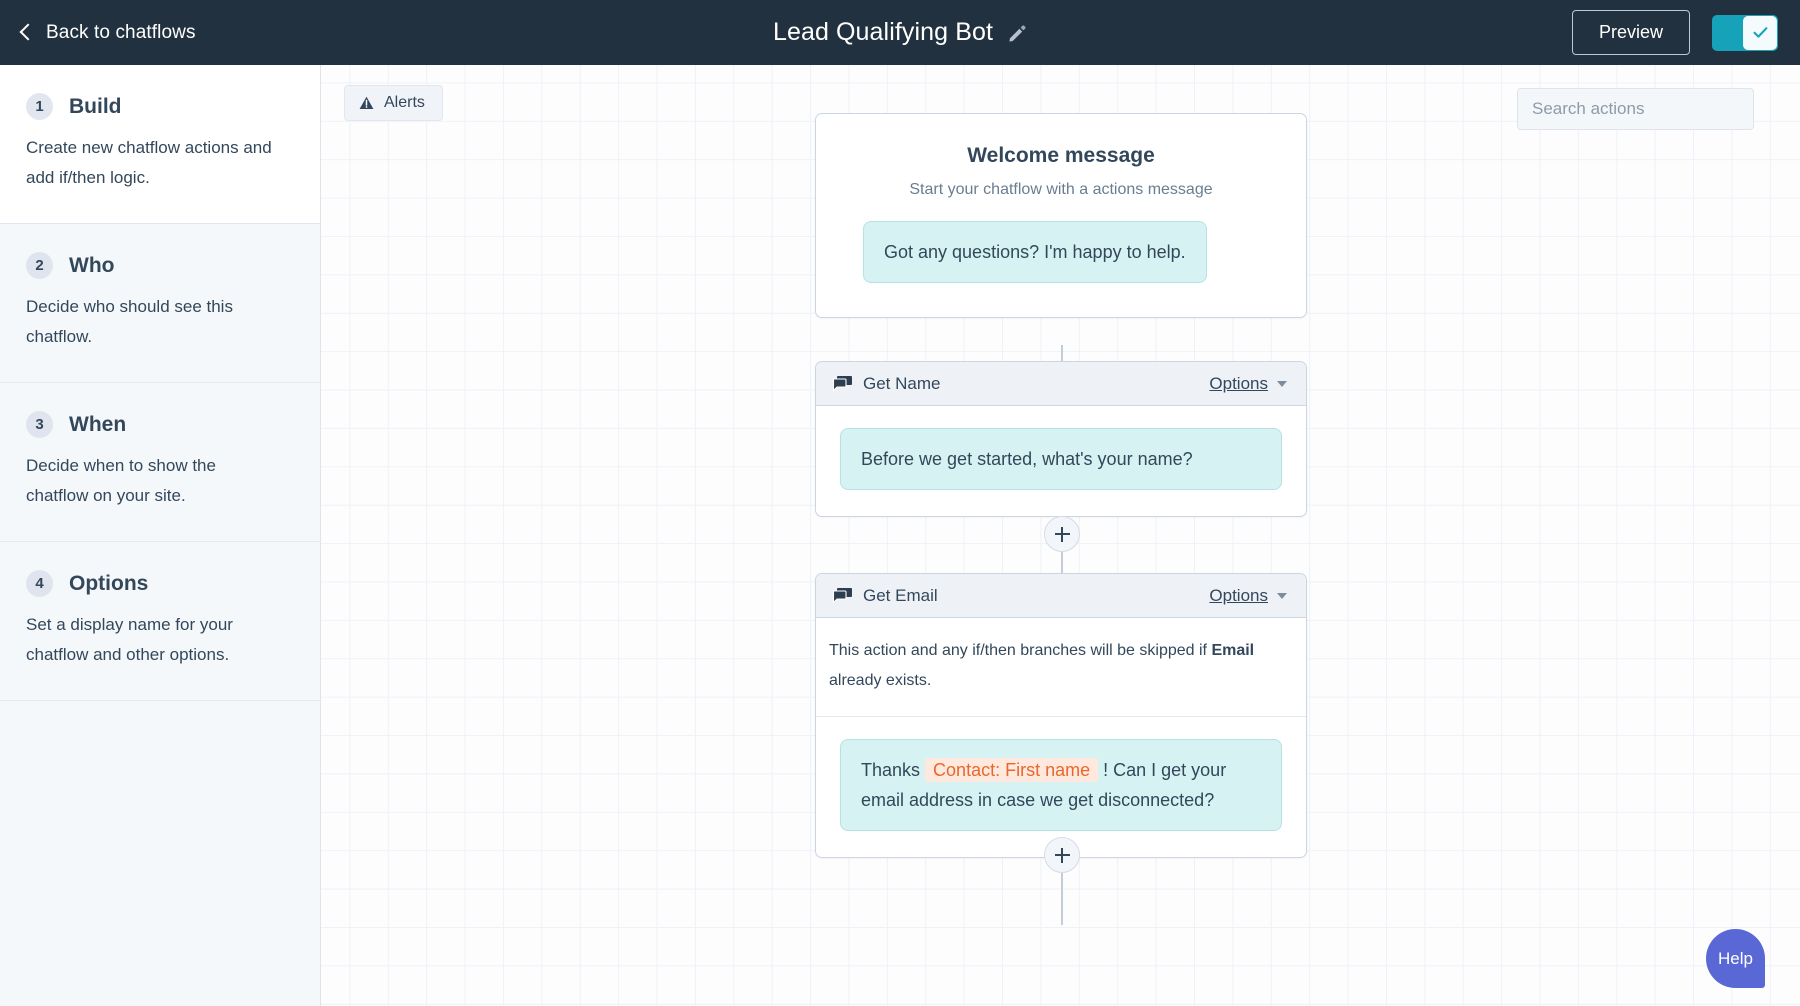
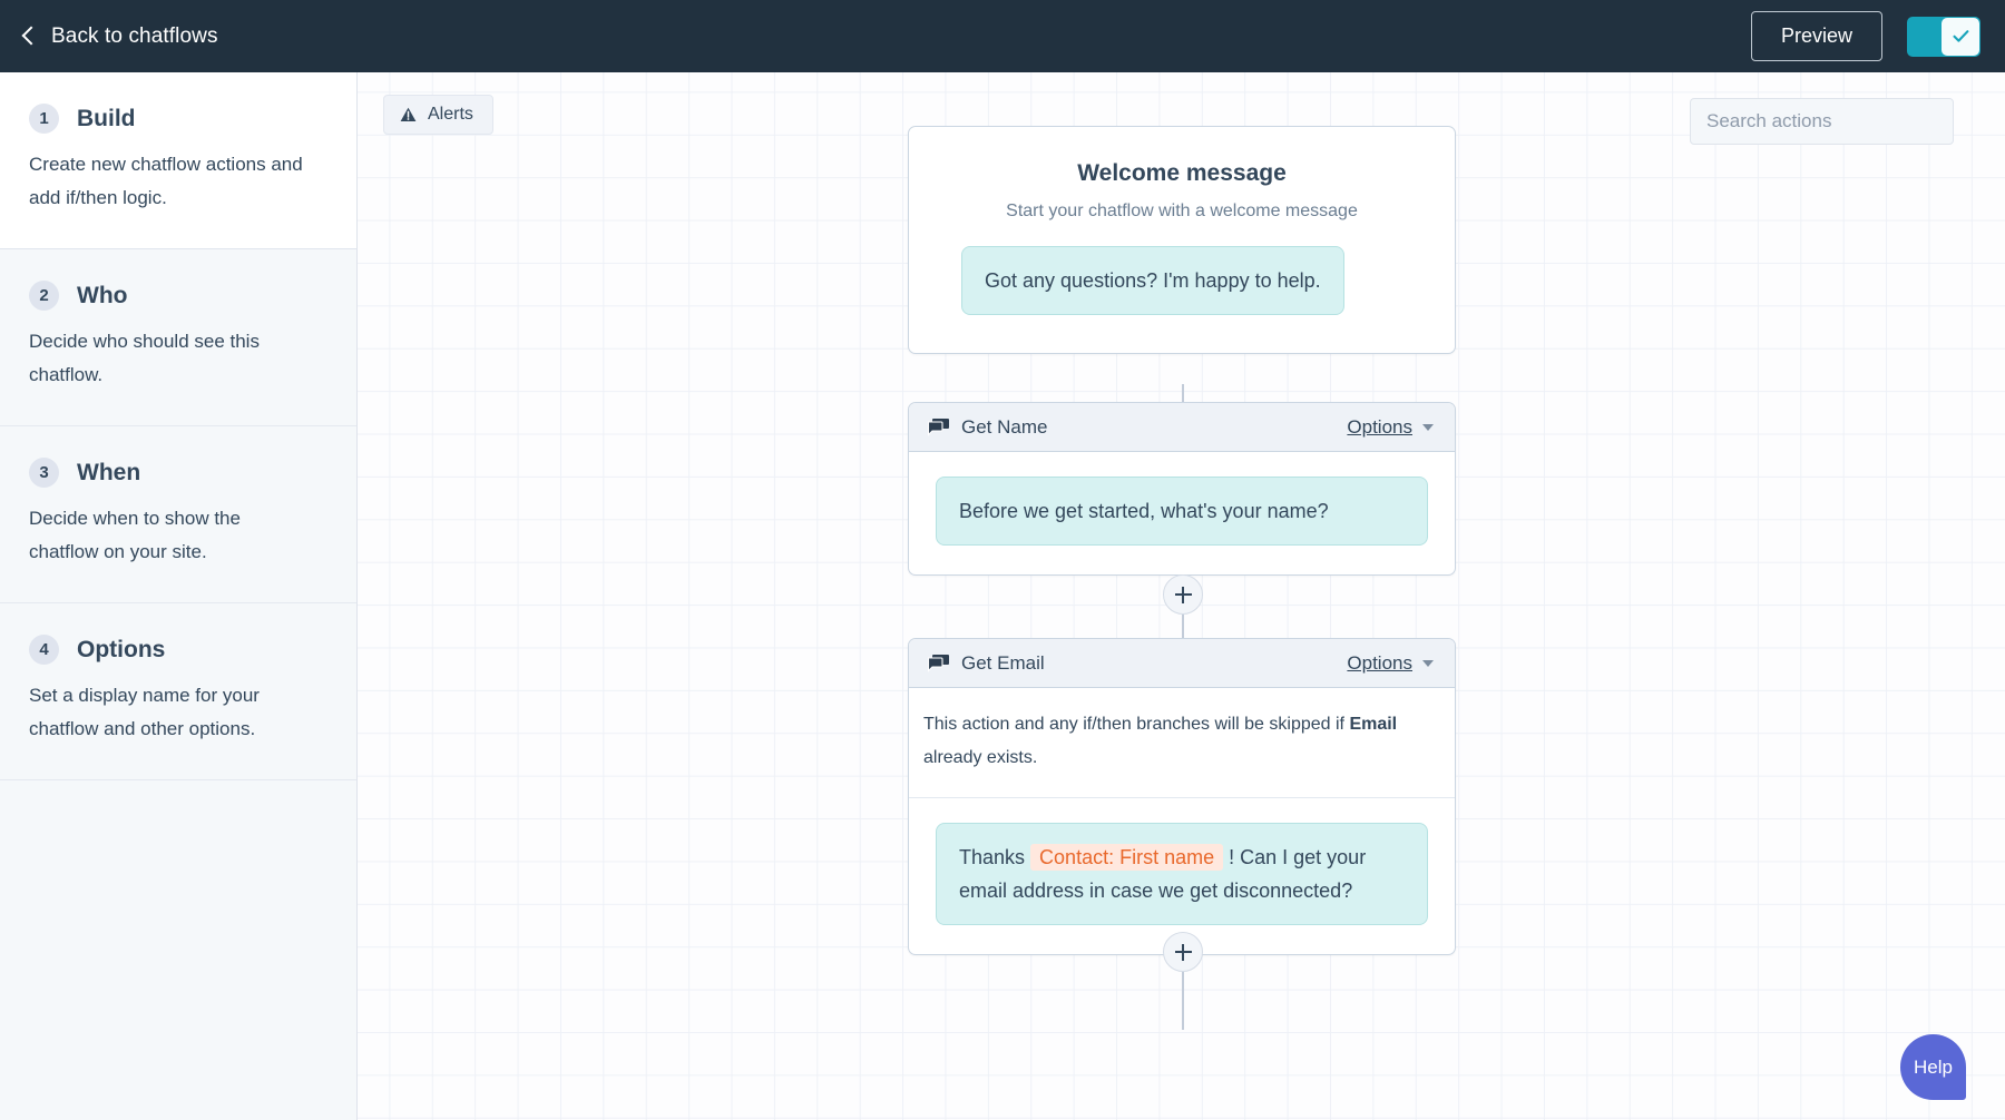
  Back to chatflows
- Lead Qualifying Bot
  Preview
  1
  Build
  Create new chatflow actions and add if/then logic.
  2
  Who
  Decide who should see this chatflow.
  3
  When
  Decide when to show the chatflow on your site.
  4
  Options
  Set a display name for your chatflow and other options.
  Alerts
  Search actions
  Welcome message
- Start your chatflow with a actions message
+ Start your chatflow with a welcome message
  Got any questions? I'm happy to help.
  Get Name
  Options
  Before we get started, what's your name?
  Get Email
  Options
  This action and any if/then branches will be skipped if Email already exists.
  Thanks Contact: First name ! Can I get your email address in case we get disconnected?
  Help
